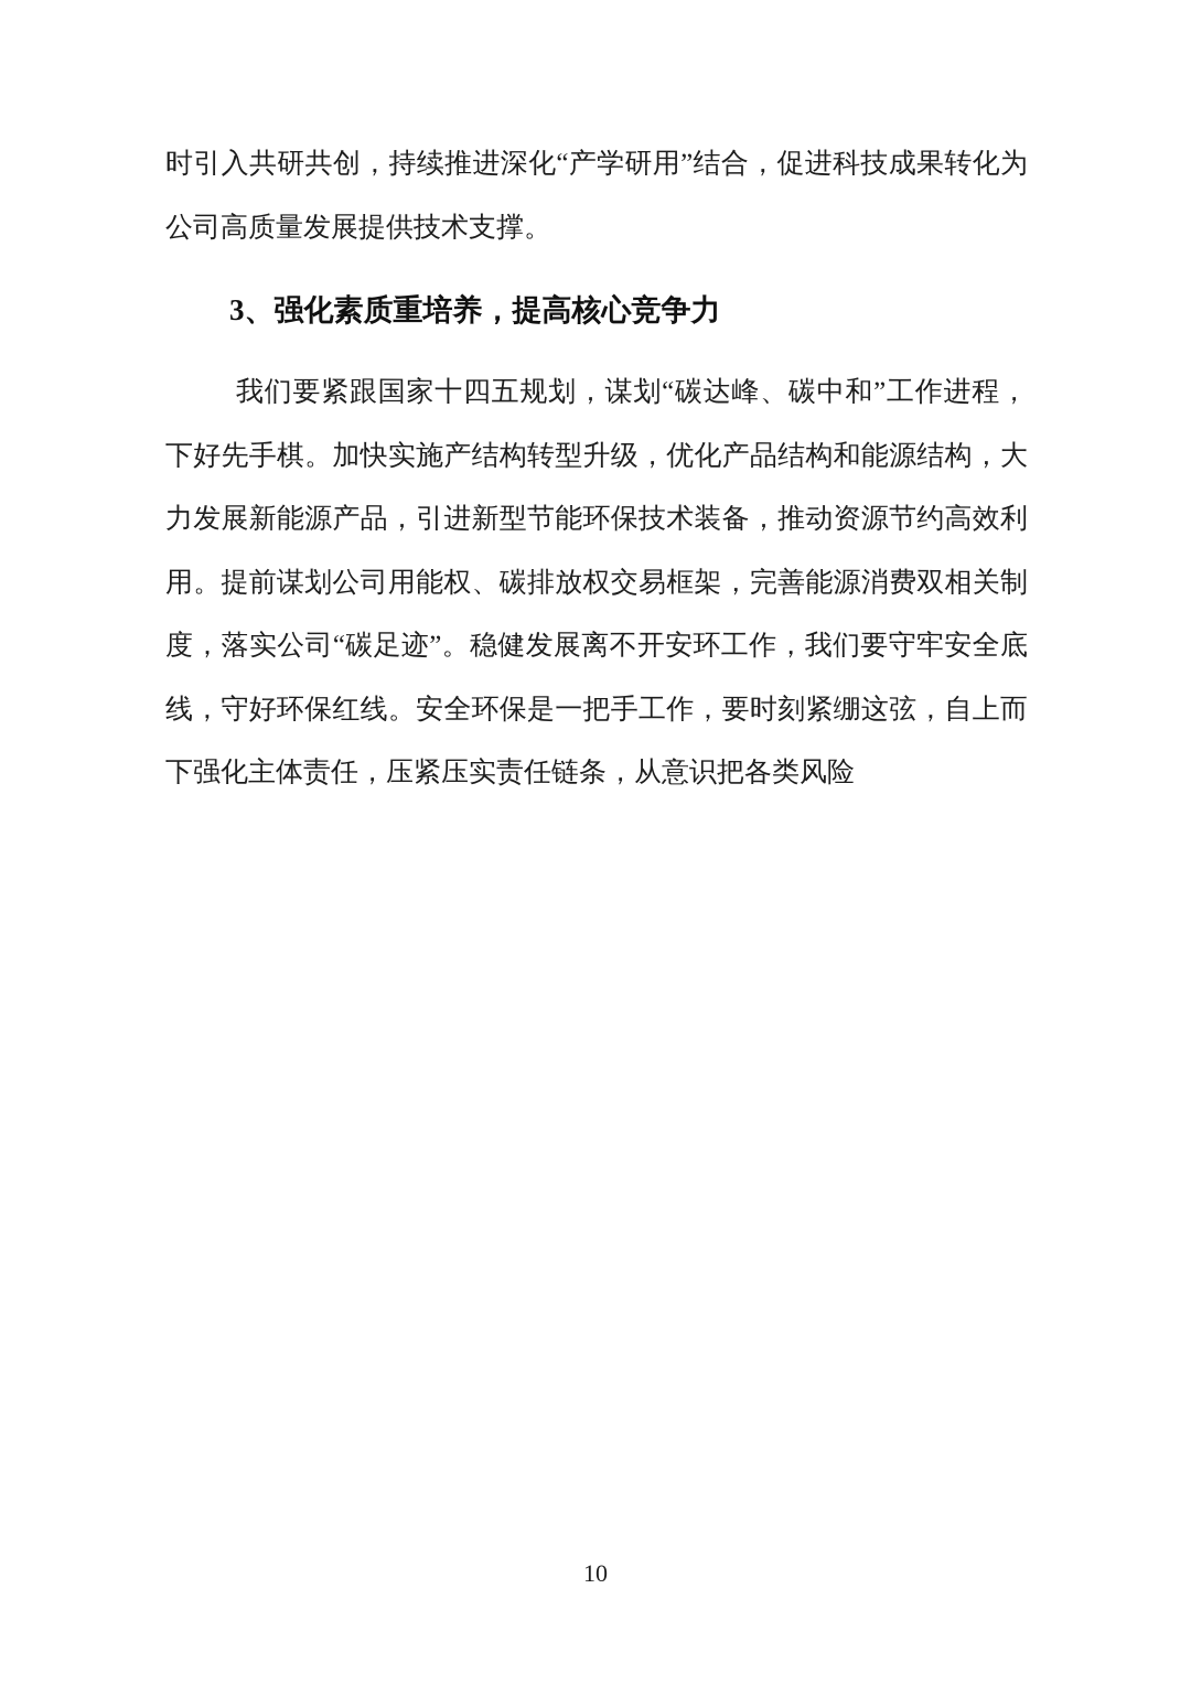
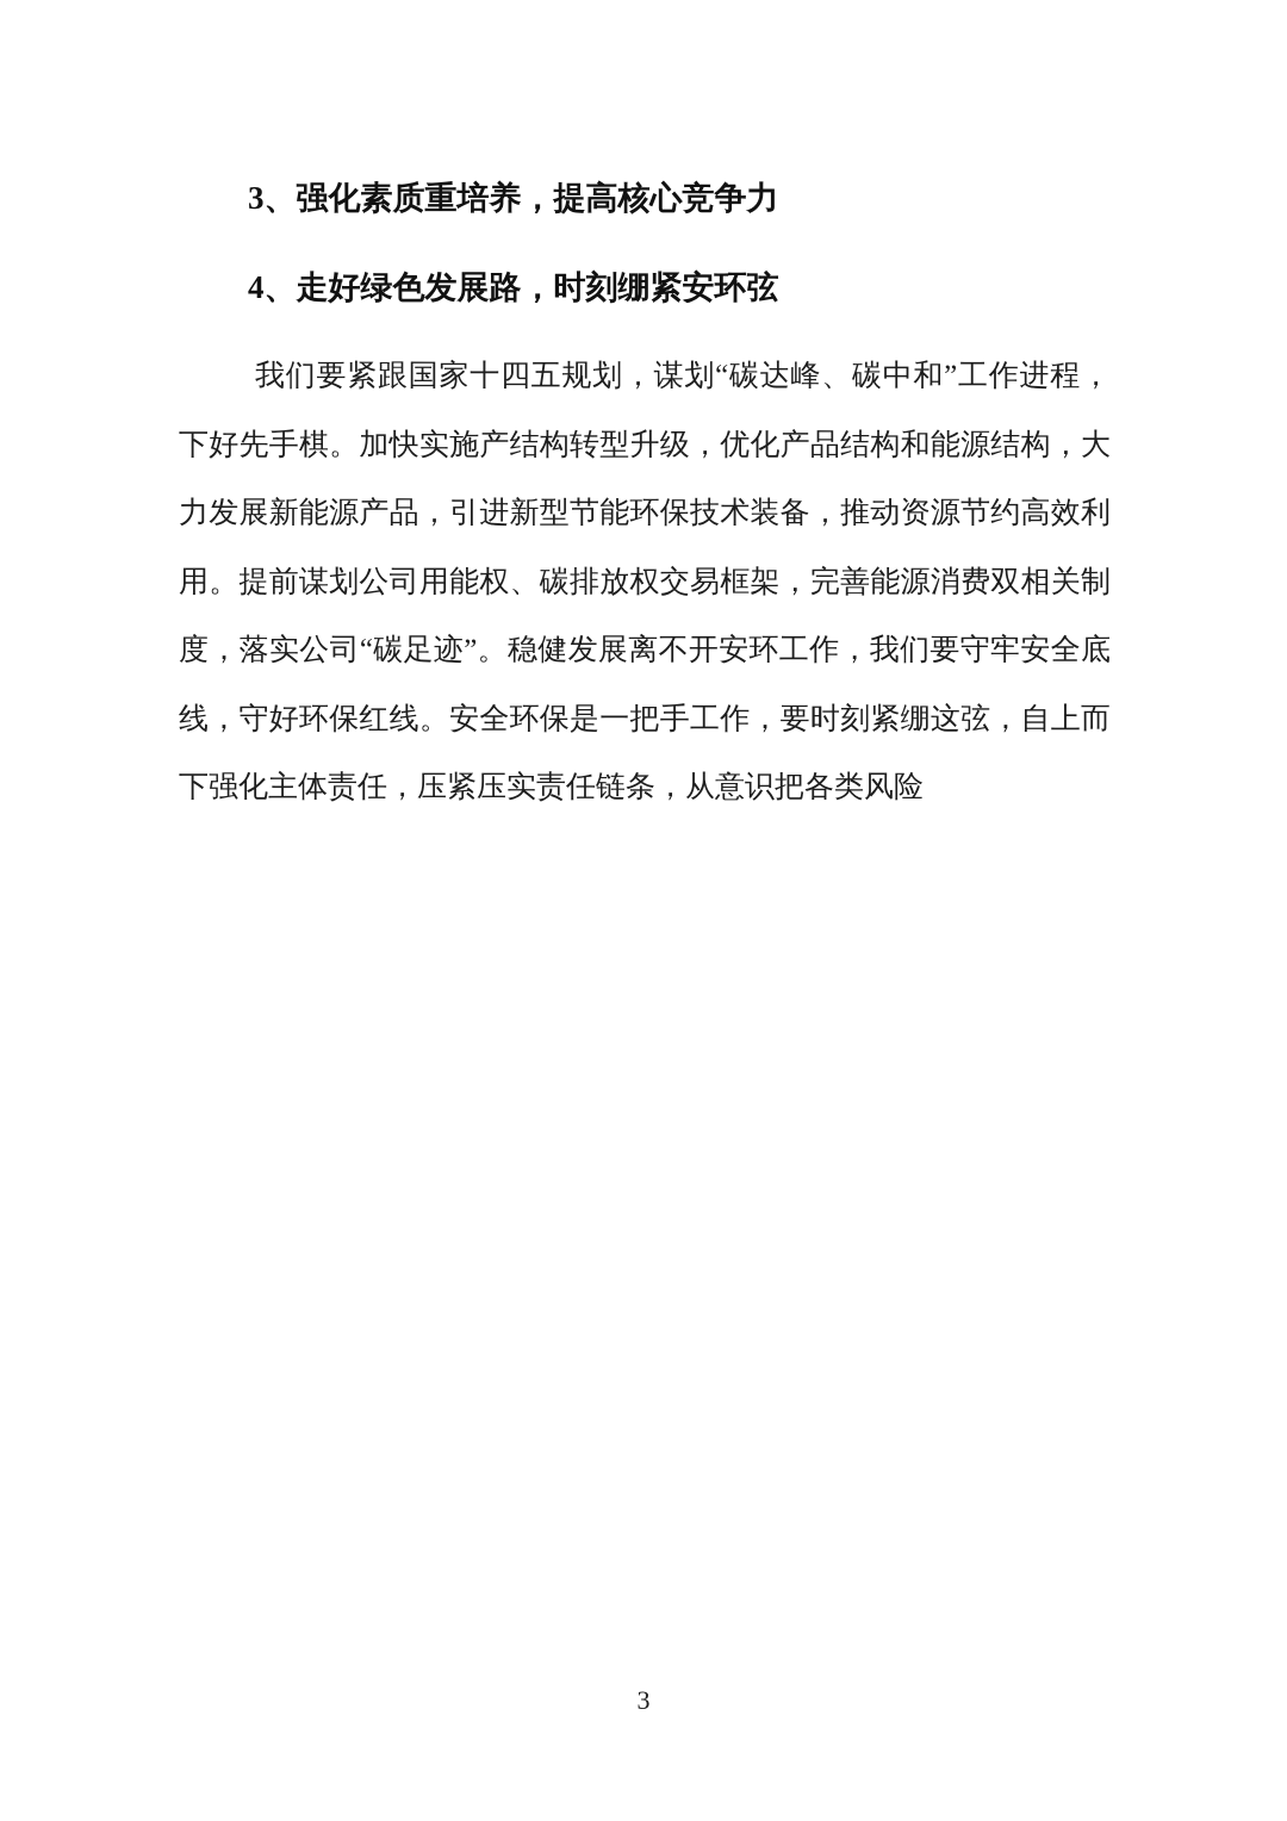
- 时引入共研共创，持续推进深化“产学研用”结合，促进科技成果转化为公司高质量发展提供技术支撑。
  3、强化素质重培养，提高核心竞争力
+ 4、走好绿色发展路，时刻绷紧安环弦
  我们要紧跟国家十四五规划，谋划“碳达峰、碳中和”工作进程，下好先手棋。加快实施产结构转型升级，优化产品结构和能源结构，大力发展新能源产品，引进新型节能环保技术装备，推动资源节约高效利用。提前谋划公司用能权、碳排放权交易框架，完善能源消费双相关制度，落实公司“碳足迹”。稳健发展离不开安环工作，我们要守牢安全底线，守好环保红线。安全环保是一把手工作，要时刻紧绷这弦，自上而下强化主体责任，压紧压实责任链条，从意识把各类风险
- 10
+ 3
